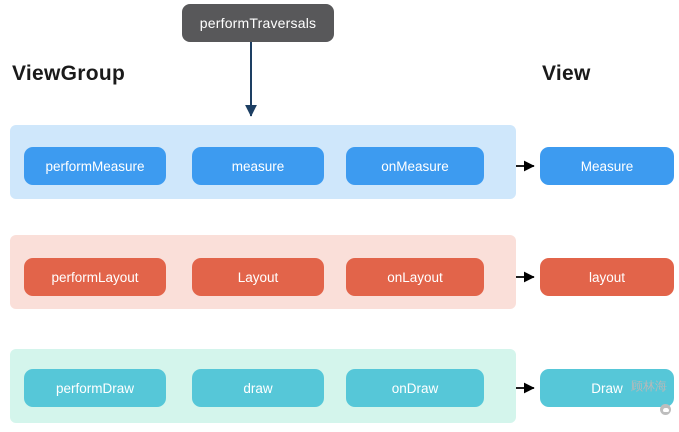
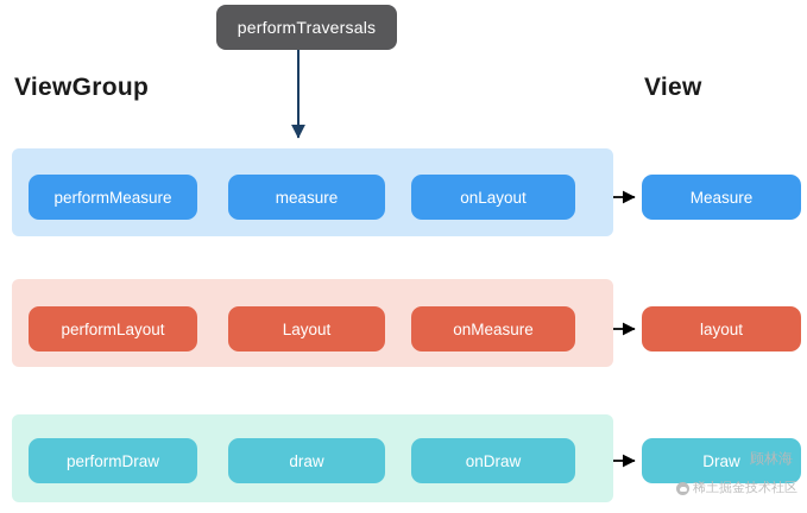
  performTraversals
  ViewGroup
  View
  performMeasure
  measure
- onMeasure
+ onLayout
  Measure
  performLayout
  Layout
- onLayout
+ onMeasure
  layout
  performDraw
  draw
  onDraw
  Draw
  顾林海
+ 稀土掘金技术社区
